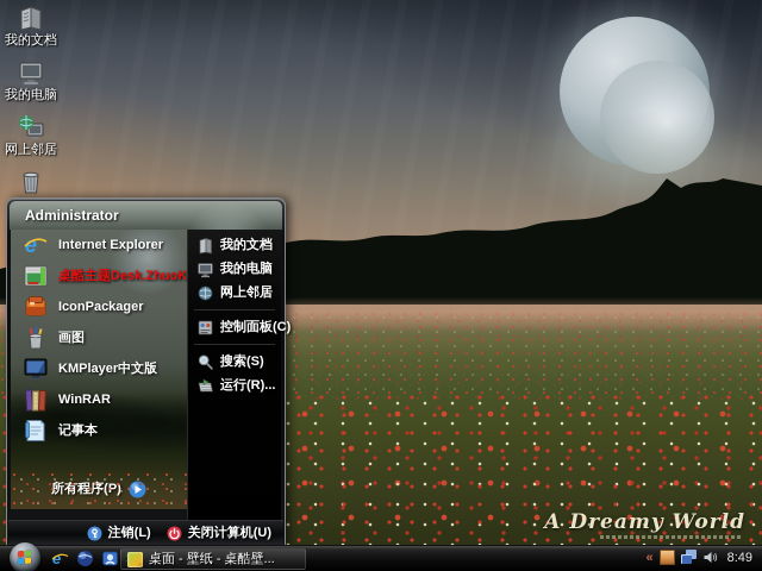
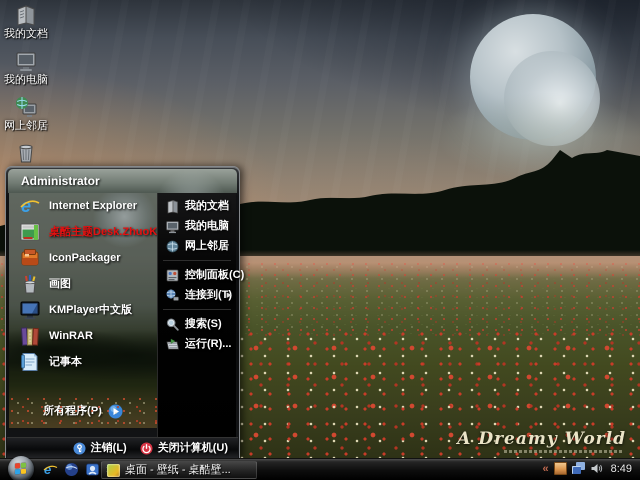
  A Dreamy World
  我的文档
  我的电脑
  网上邻居
  Administrator
  e
  Internet Explorer
  桌酷主题Desk.ZhuoK
  IconPackager
  画图
  KMPlayer中文版
  WinRAR
  记事本
  我的文档
  我的电脑
  网上邻居
  控制面板(C)
+ 连接到(T)
  搜索(S)
  运行(R)...
  注销(L)
  关闭计算机(U)
  e
  桌面 - 壁纸 - 桌酷壁...
  «
  8:49
